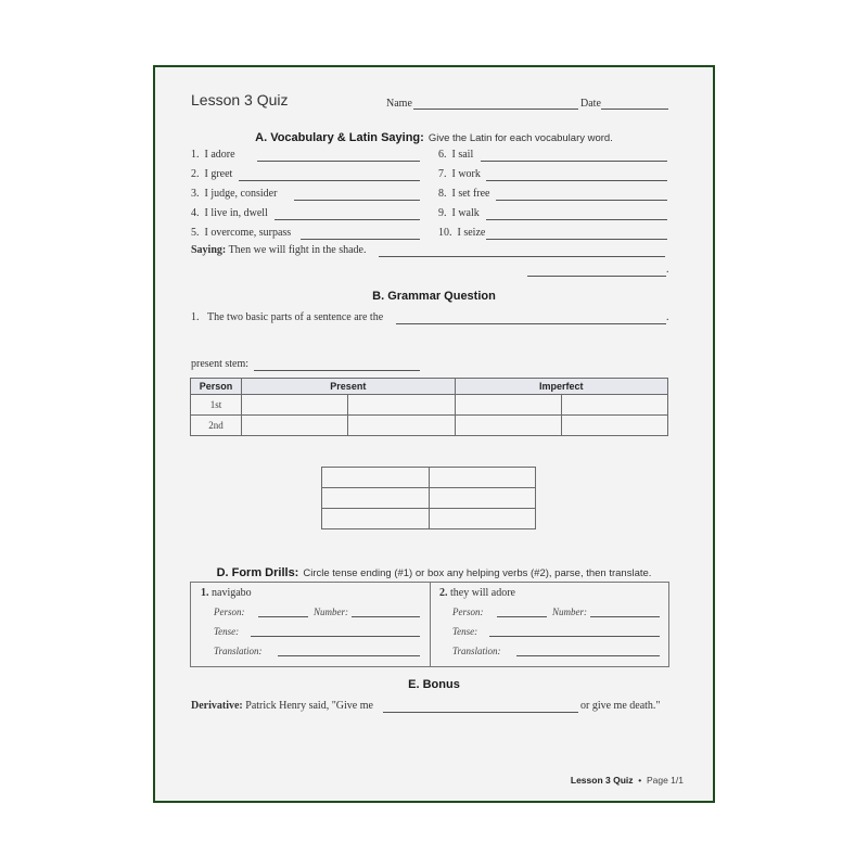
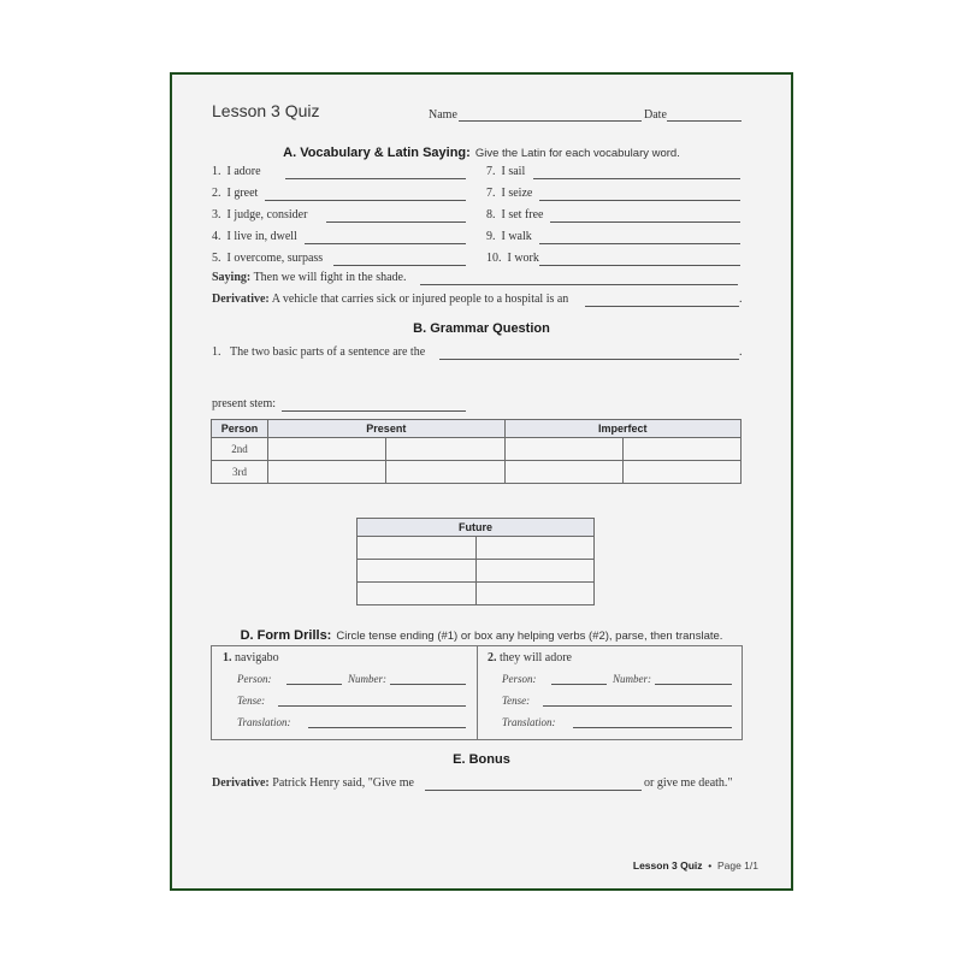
  Lesson 3 Quiz
  Name
  Date
  A. Vocabulary & Latin Saying: Give the Latin for each vocabulary word.
  1. I adore
  2. I greet
  3. I judge, consider
  4. I live in, dwell
  5. I overcome, surpass
- 6. I sail
+ 7. I sail
- 7. I work
+ 7. I seize
  8. I set free
  9. I walk
- 10. I seize
+ 10. I work
  Saying: Then we will fight in the shade.
+ Derivative: A vehicle that carries sick or injured people to a hospital is an
  .
  B. Grammar Question
  1. The two basic parts of a sentence are the
  .
  present stem:
  Person	Present	Imperfect
- 1st
  2nd
+ 3rd
+ Future
  D. Form Drills: Circle tense ending (#1) or box any helping verbs (#2), parse, then translate.
  1. navigabo
  Person:
  Number:
  Tense:
  Translation:
  2. they will adore
  Person:
  Number:
  Tense:
  Translation:
  E. Bonus
  Derivative: Patrick Henry said, "Give me
  or give me death."
  Lesson 3 Quiz • Page 1/1
